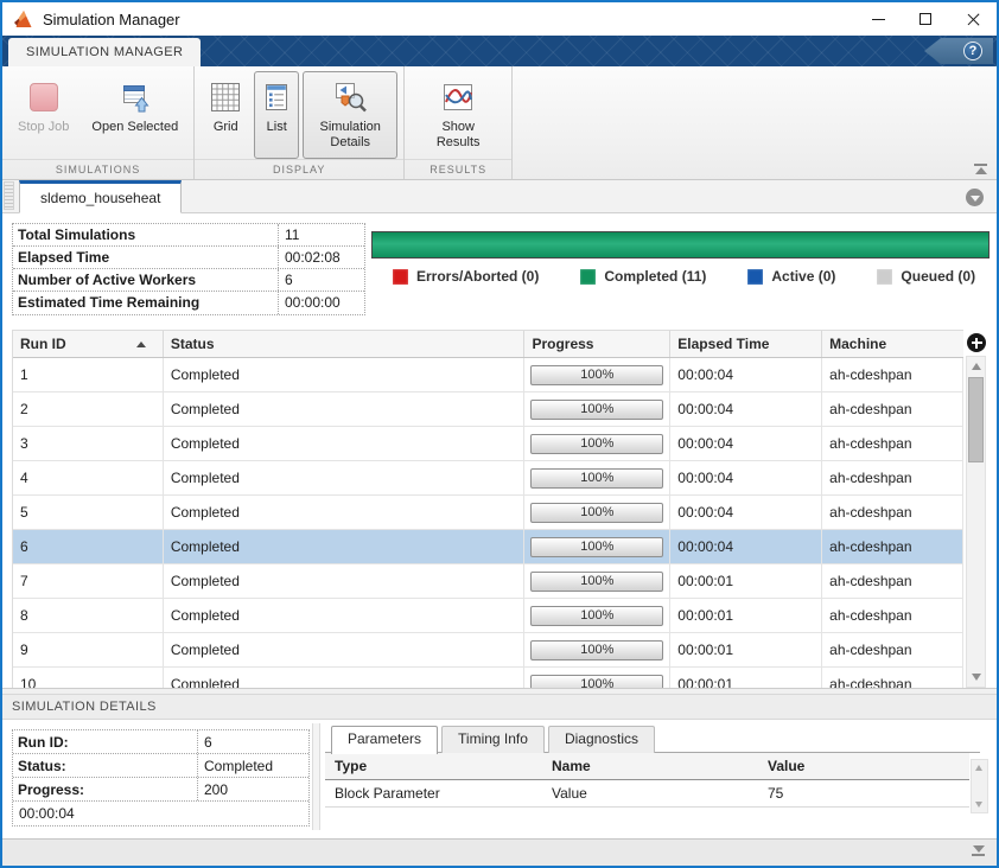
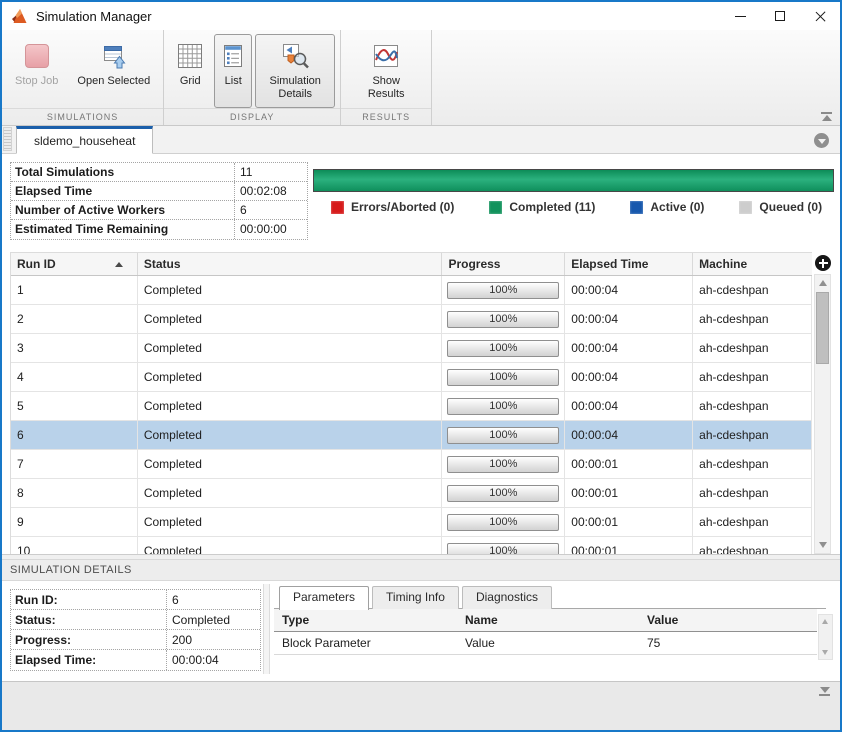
  Simulation Manager
- SIMULATION MANAGER
- ?
  Stop Job
  Open Selected
  SIMULATIONS
  Grid
  List
  Simulation Details
  DISPLAY
  Show Results
  RESULTS
  sldemo_househeat
  Total Simulations
  11
  Elapsed Time
  00:02:08
  Number of Active Workers
  6
  Estimated Time Remaining
  00:00:00
  Errors/Aborted (0)
  Completed (11)
  Active (0)
  Queued (0)
  Run ID
  Status
  Progress
  Elapsed Time
  Machine
  1
  Completed
  100%
  00:00:04
  ah-cdeshpan
  2
  Completed
  100%
  00:00:04
  ah-cdeshpan
  3
  Completed
  100%
  00:00:04
  ah-cdeshpan
  4
  Completed
  100%
  00:00:04
  ah-cdeshpan
  5
  Completed
  100%
  00:00:04
  ah-cdeshpan
  6
  Completed
  100%
  00:00:04
  ah-cdeshpan
  7
  Completed
  100%
  00:00:01
  ah-cdeshpan
  8
  Completed
  100%
  00:00:01
  ah-cdeshpan
  9
  Completed
  100%
  00:00:01
  ah-cdeshpan
  10
  Completed
  100%
  00:00:01
  ah-cdeshpan
  SIMULATION DETAILS
  Run ID:
  6
  Status:
  Completed
  Progress:
  200
+ Elapsed Time:
  00:00:04
  Parameters
  Timing Info
  Diagnostics
  Type
  Name
  Value
  Block Parameter
  Value
  75
